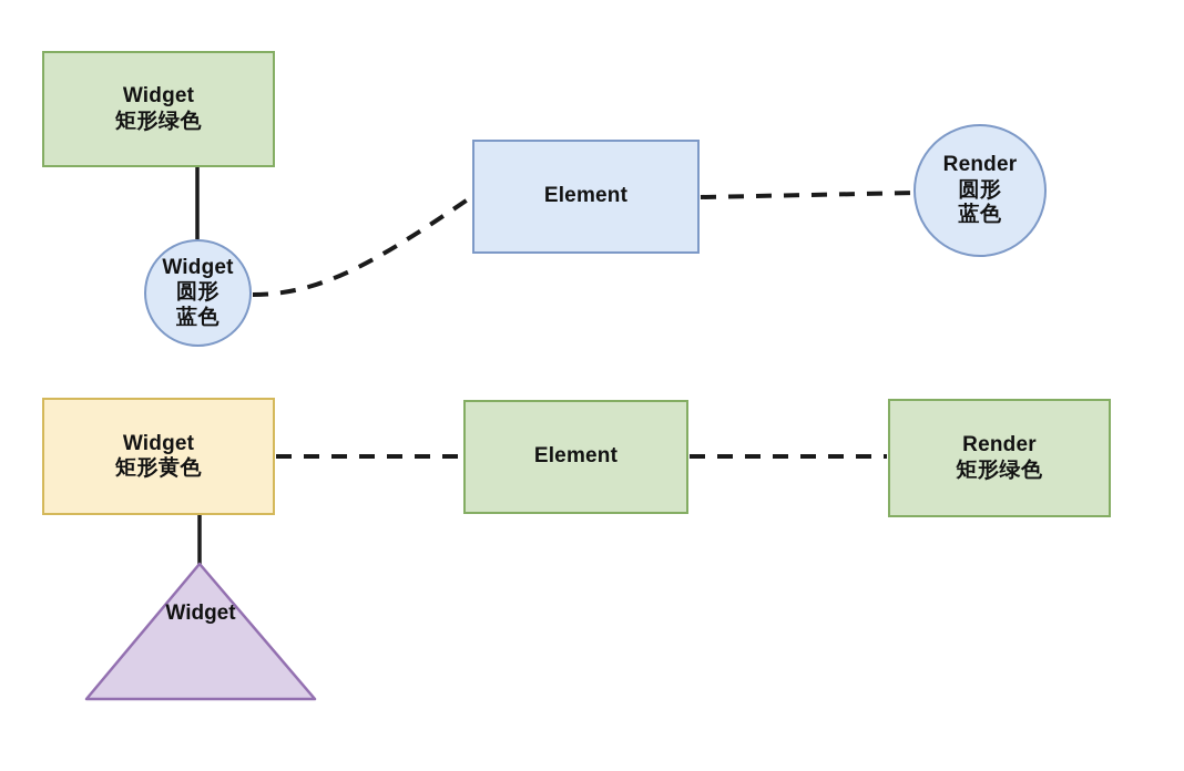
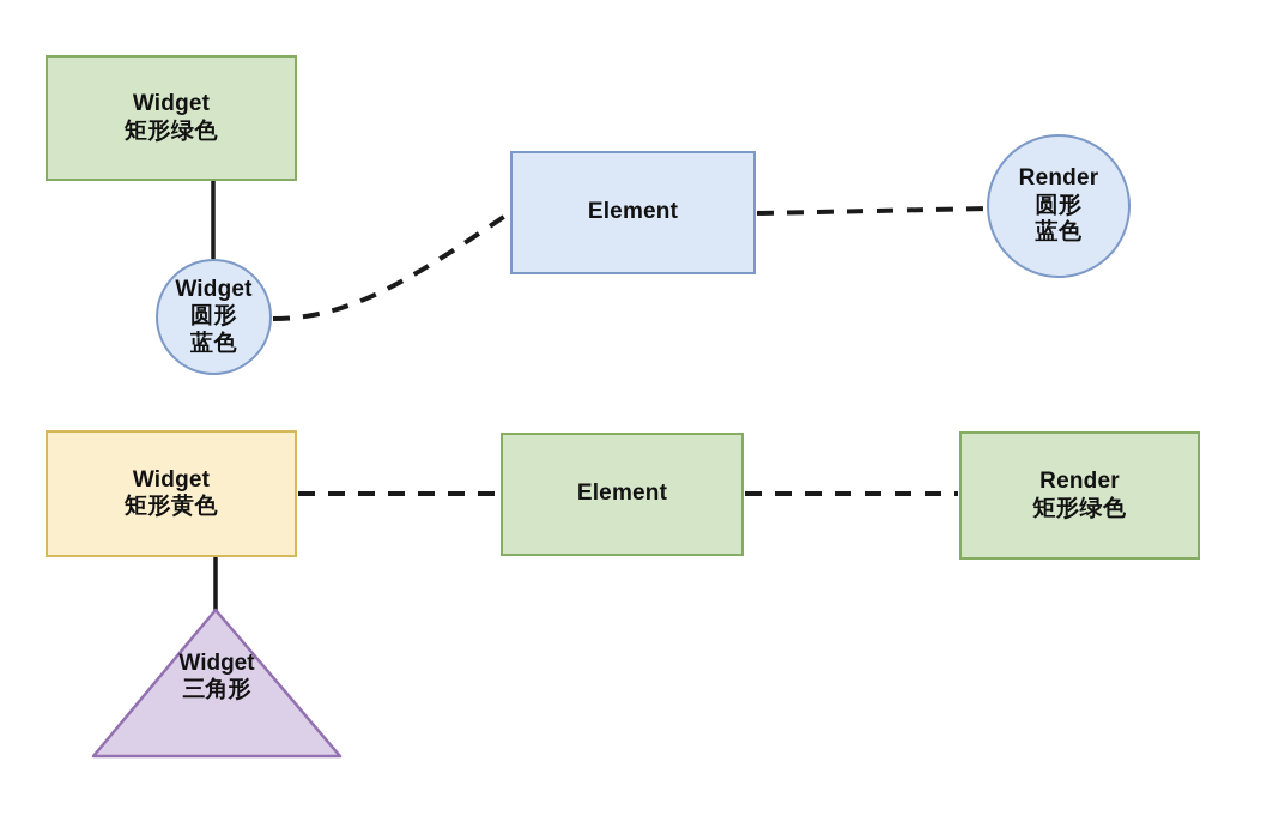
  Widget
  矩形绿色
  Widget
  圆形
  蓝色
  Element
  Render
  圆形
  蓝色
  Widget
  矩形黄色
  Widget
+ 三角形
  Element
  Render
  矩形绿色
